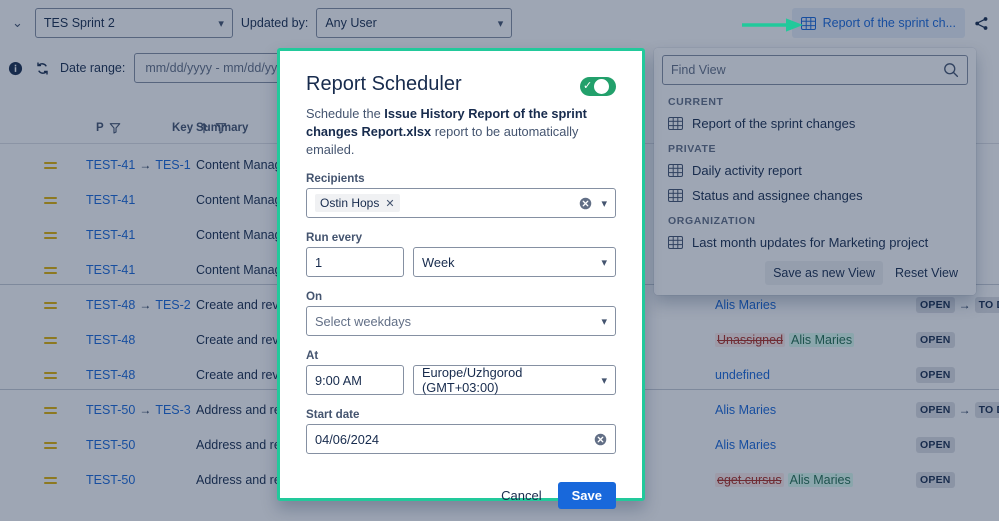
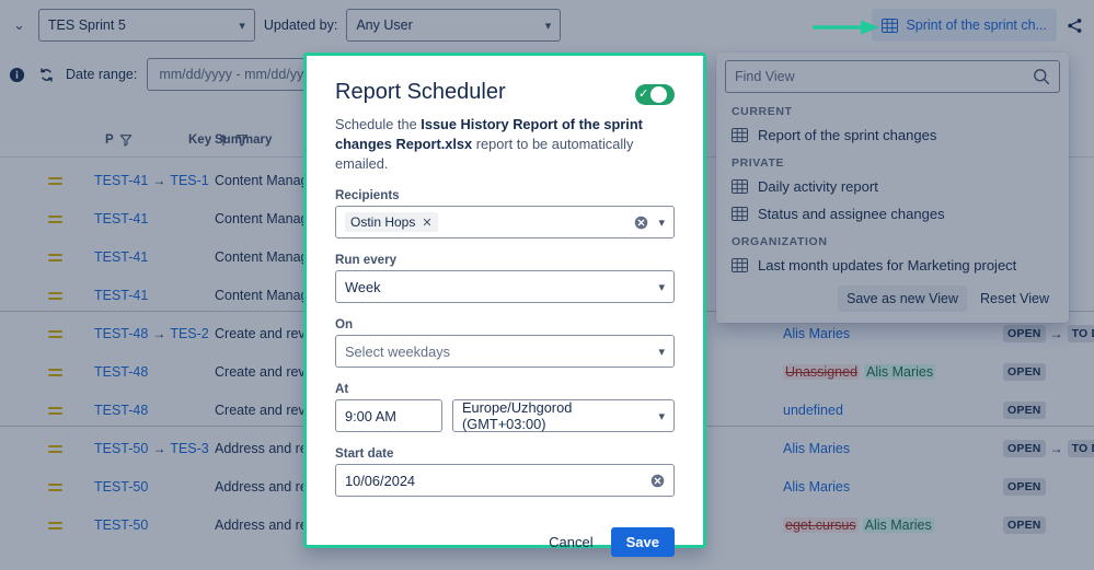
  ⌄
- TES Sprint 2
+ TES Sprint 5
  ▾
  Updated by:
  Any User
  ▾
- Report of the sprint ch...
+ Sprint of the sprint ch...
  Date range:
  mm/dd/yyyy - mm/dd/yy
  P
  Key
  Summary
  TEST-41
  →
  TES-1
  Content Mana
  TEST-41
  Content Mana
  TEST-41
  Content Mana
  TEST-41
  Content Mana
  TEST-48
  →
  TES-2
  Create and rev
  Alis Maries
  OPEN
  →
  TEST-48
  Create and rev
  Unassigned
  Alis Maries
  OPEN
  TEST-48
  Create and rev
  undefined
  OPEN
  TEST-50
  →
  TES-3
  Address and r
  Alis Maries
  OPEN
  →
  TEST-50
  Address and r
  Alis Maries
  OPEN
  TEST-50
  eget.cursus
  Alis Maries
  OPEN
  Find View
  CURRENT
  Report of the sprint changes
  PRIVATE
  Daily activity report
  Status and assignee changes
  ORGANIZATION
  Last month updates for Marketing project
  Save as new View
  Reset View
  Report Scheduler
  ✓
  Schedule the Issue History Report of the sprint changes Report.xlsx report to be automatically emailed.
  Recipients
  Ostin Hops
  ✕
  ▾
  Run every
- 1
  Week
  ▾
  On
  Select weekdays
  ▾
  At
  9:00 AM
  Europe/Uzhgorod (GMT+03:00)
  ▾
  Start date
- 04/06/2024
+ 10/06/2024
  Cancel
  Save
